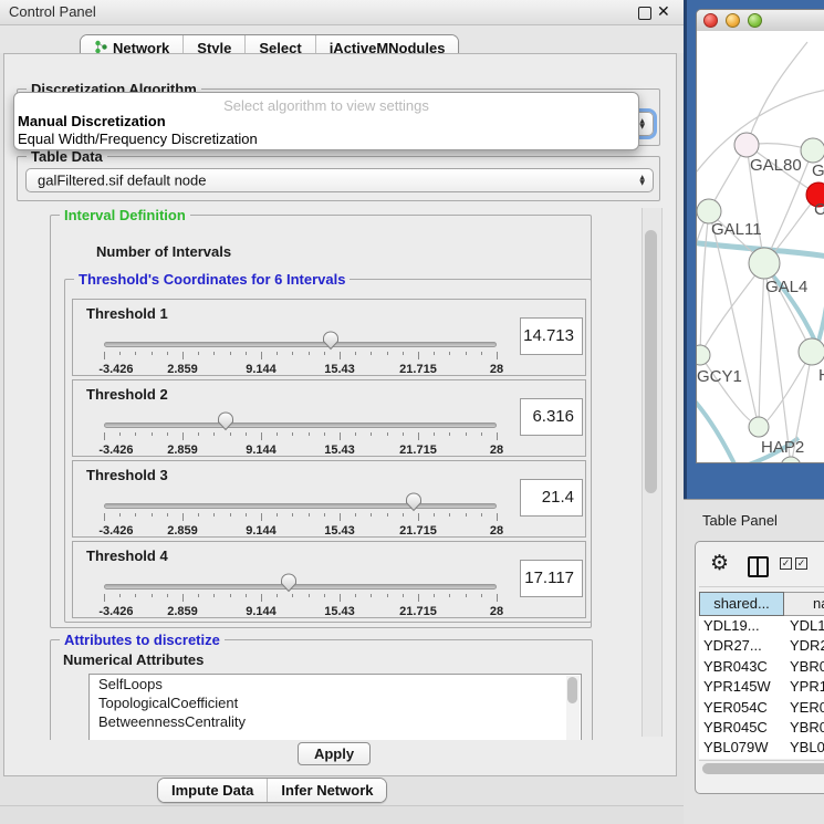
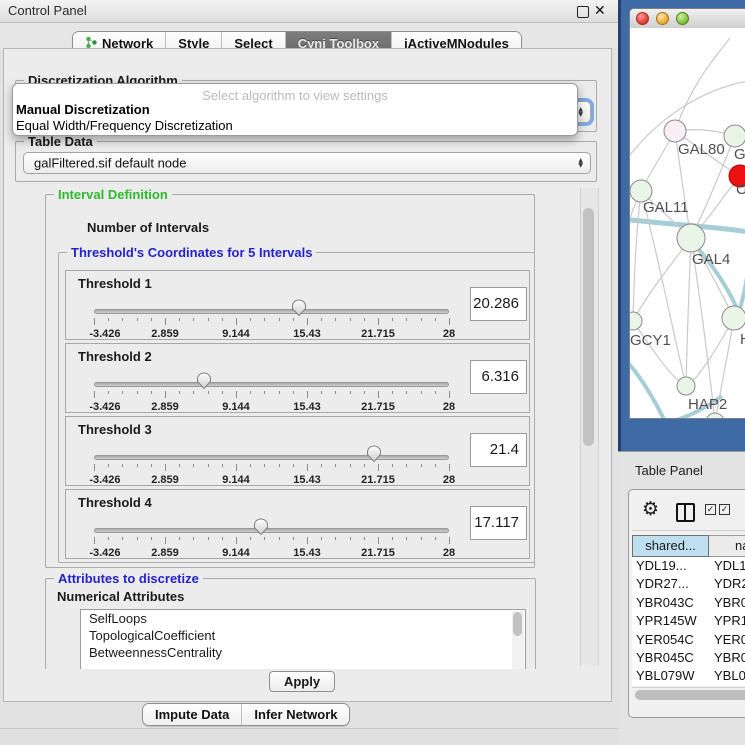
  Control Panel
  ✕
  Network
  Style
  Select
+ Cyni Toolbox
  jActiveMNodules
  Discretization Algorithm
  Table Data
  galFiltered.sif default node
  Interval Definition
  Number of Intervals
- Threshold's Coordinates for 6 Intervals
+ Threshold's Coordinates for 5 Intervals
  Threshold 1
  -3.426
  2.859
  9.144
  15.43
  21.715
  28
- 14.713
+ 20.286
  Threshold 2
  -3.426
  2.859
  9.144
  15.43
  21.715
  28
  6.316
  Threshold 3
  -3.426
  2.859
  9.144
  15.43
  21.715
  28
  21.4
  Threshold 4
  -3.426
  2.859
  9.144
  15.43
  21.715
  28
  17.117
  Attributes to discretize
  Numerical Attributes
  SelfLoops
  TopologicalCoefficient
  BetweennessCentrality
  Apply
  Select algorithm to view settings
  Manual Discretization
  Equal Width/Frequency Discretization
  Impute Data
  Infer Network
  GAL80
  G
  C
  GAL11
  GAL4
  GCY1
  HAP2
  Table Panel
  ⚙
  ✓
  ✓
  shared...
  YDL19...
  YDL1
  YDR27...
  YDR
  YBR043C
  YBR0
  YPR145W
  YPR1
  YER054C
  YER0
  YBR045C
  YBR0
  YBL079W
  YBL0
